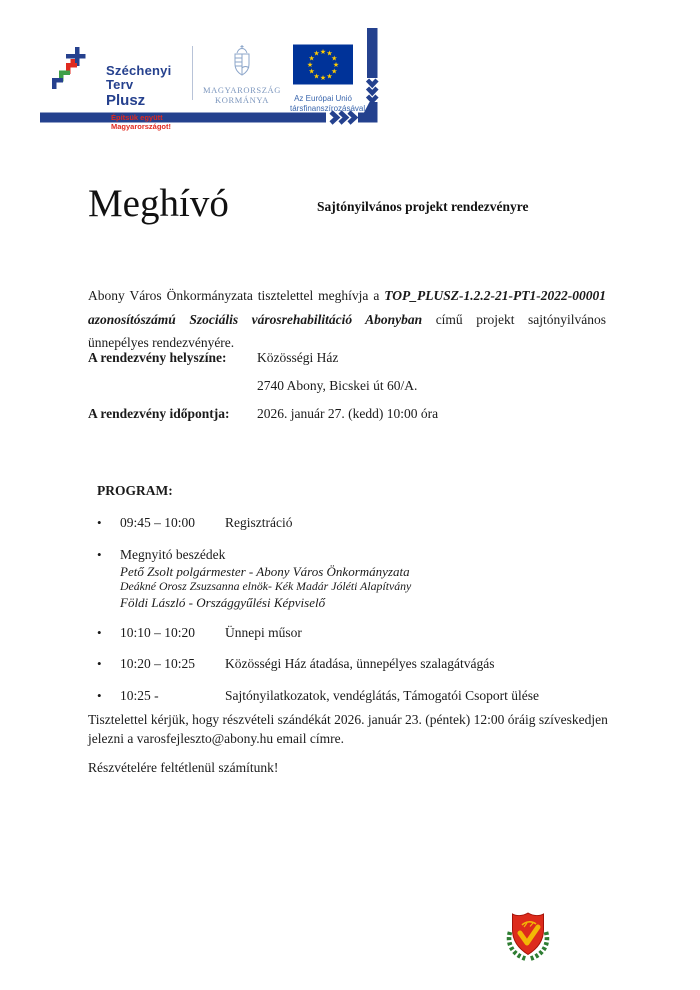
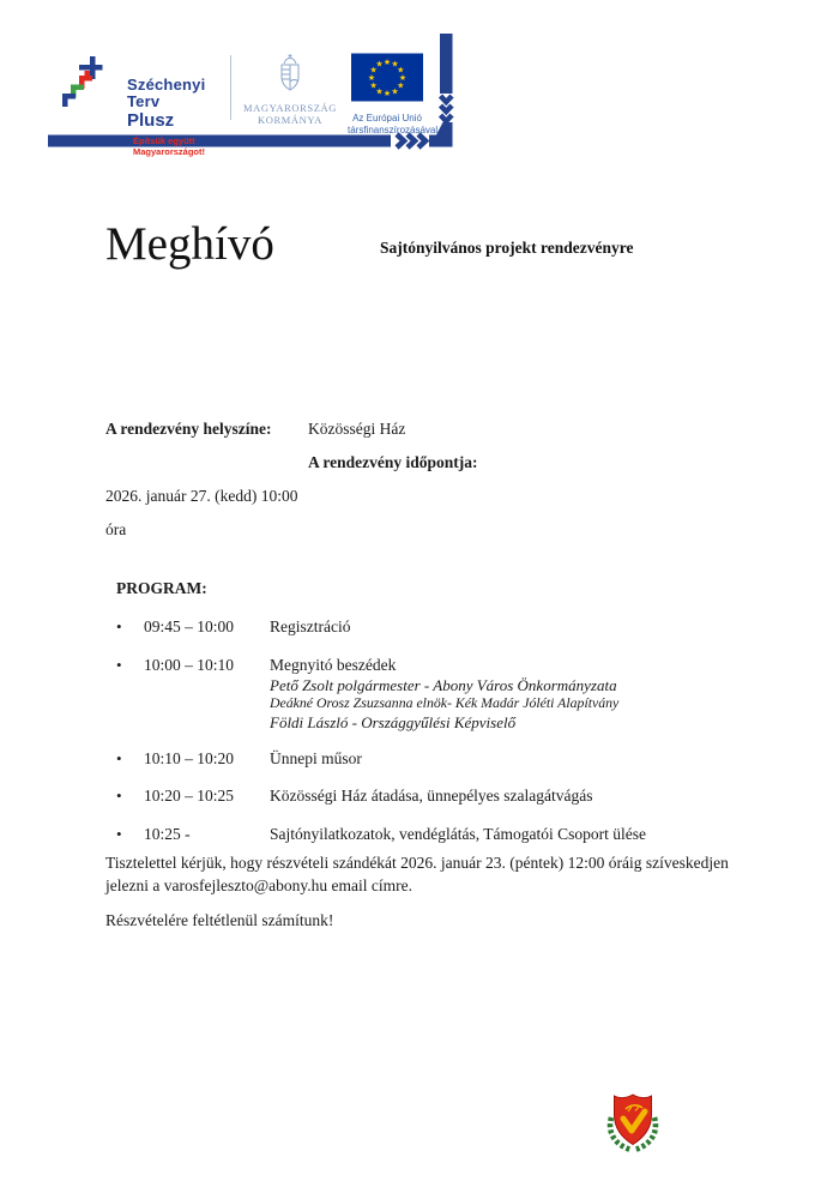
  Széchenyi Terv
  Plusz
  Építsük együtt
  Magyarországot!
  MAGYARORSZÁG
  KORMÁNYA
  ★
  ★
  ★
  ★
  ★
  ★
  ★
  ★
  ★
  ★
  ★
  ★
  Az Európai Unió
  társfinanszírozásával
  Meghívó
  Sajtónyilvános projekt rendezvényre
- Abony Város Önkormányzata tisztelettel meghívja a TOP_PLUSZ-1.2.2-21-PT1-2022-00001 azonosítószámú Szociális városrehabilitáció Abonyban című projekt sajtónyilvános ünnepélyes rendezvényére.
  A rendezvény helyszíne:
  Közösségi Ház
- 2740 Abony, Bicskei út 60/A.
  A rendezvény időpontja:
  2026. január 27. (kedd) 10:00 óra
  PROGRAM:
  •
  09:45 – 10:00
  Regisztráció
  •
+ 10:00 – 10:10
  Megnyitó beszédek
  Pető Zsolt polgármester - Abony Város Önkormányzata
  Deákné Orosz Zsuzsanna elnök- Kék Madár Jóléti Alapítvány
  Földi László - Országgyűlési Képviselő
  •
  10:10 – 10:20
  Ünnepi műsor
  •
  10:20 – 10:25
  Közösségi Ház átadása, ünnepélyes szalagátvágás
  •
  10:25 -
  Sajtónyilatkozatok, vendéglátás, Támogatói Csoport ülése
  Tisztelettel kérjük, hogy részvételi szándékát 2026. január 23. (péntek) 12:00 óráig szíveskedjen jelezni a varosfejleszto@abony.hu email címre.
  Részvételére feltétlenül számítunk!
